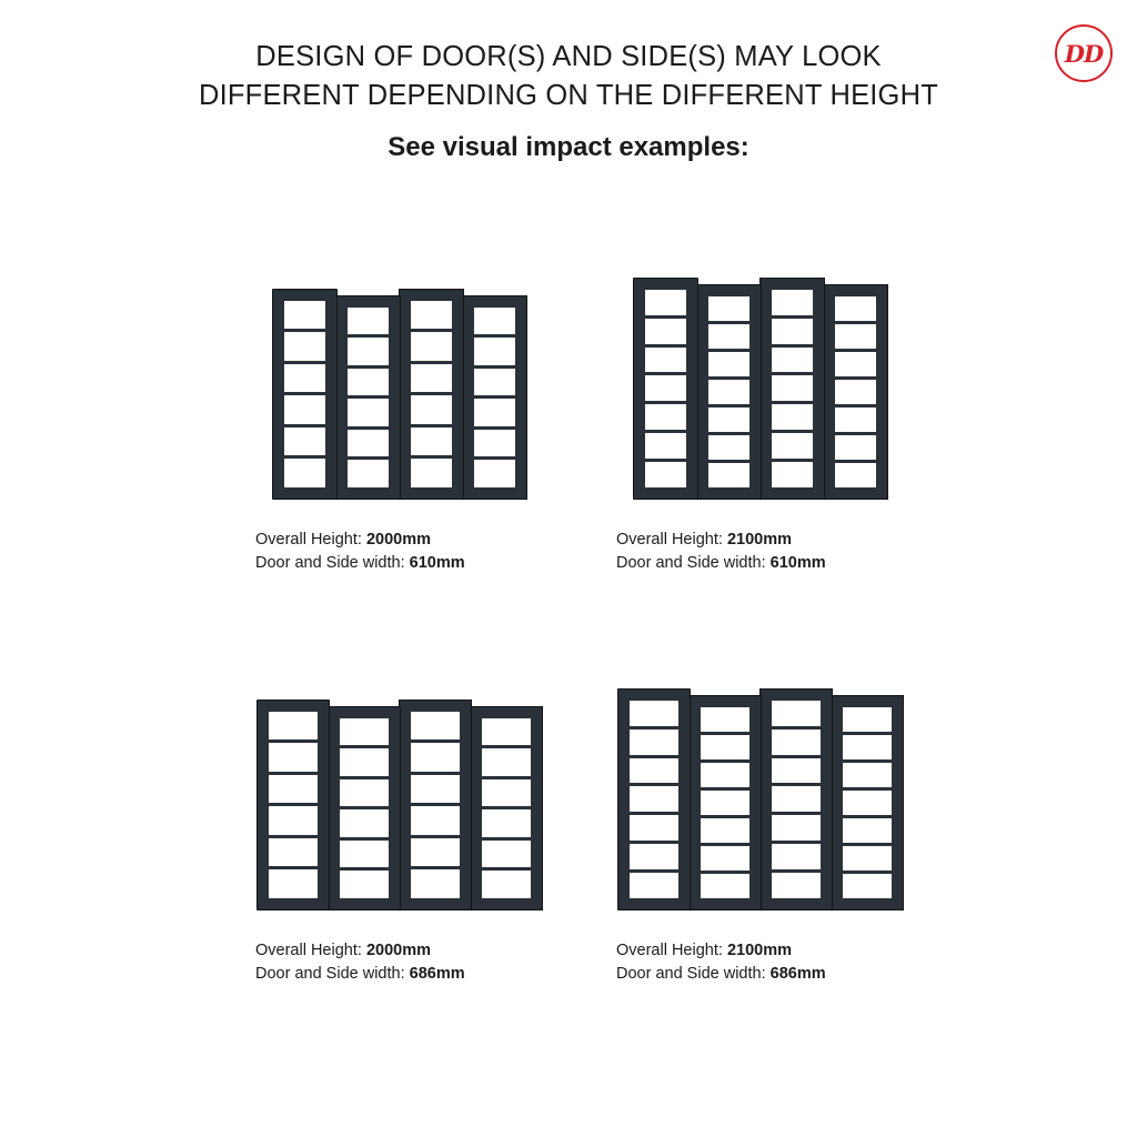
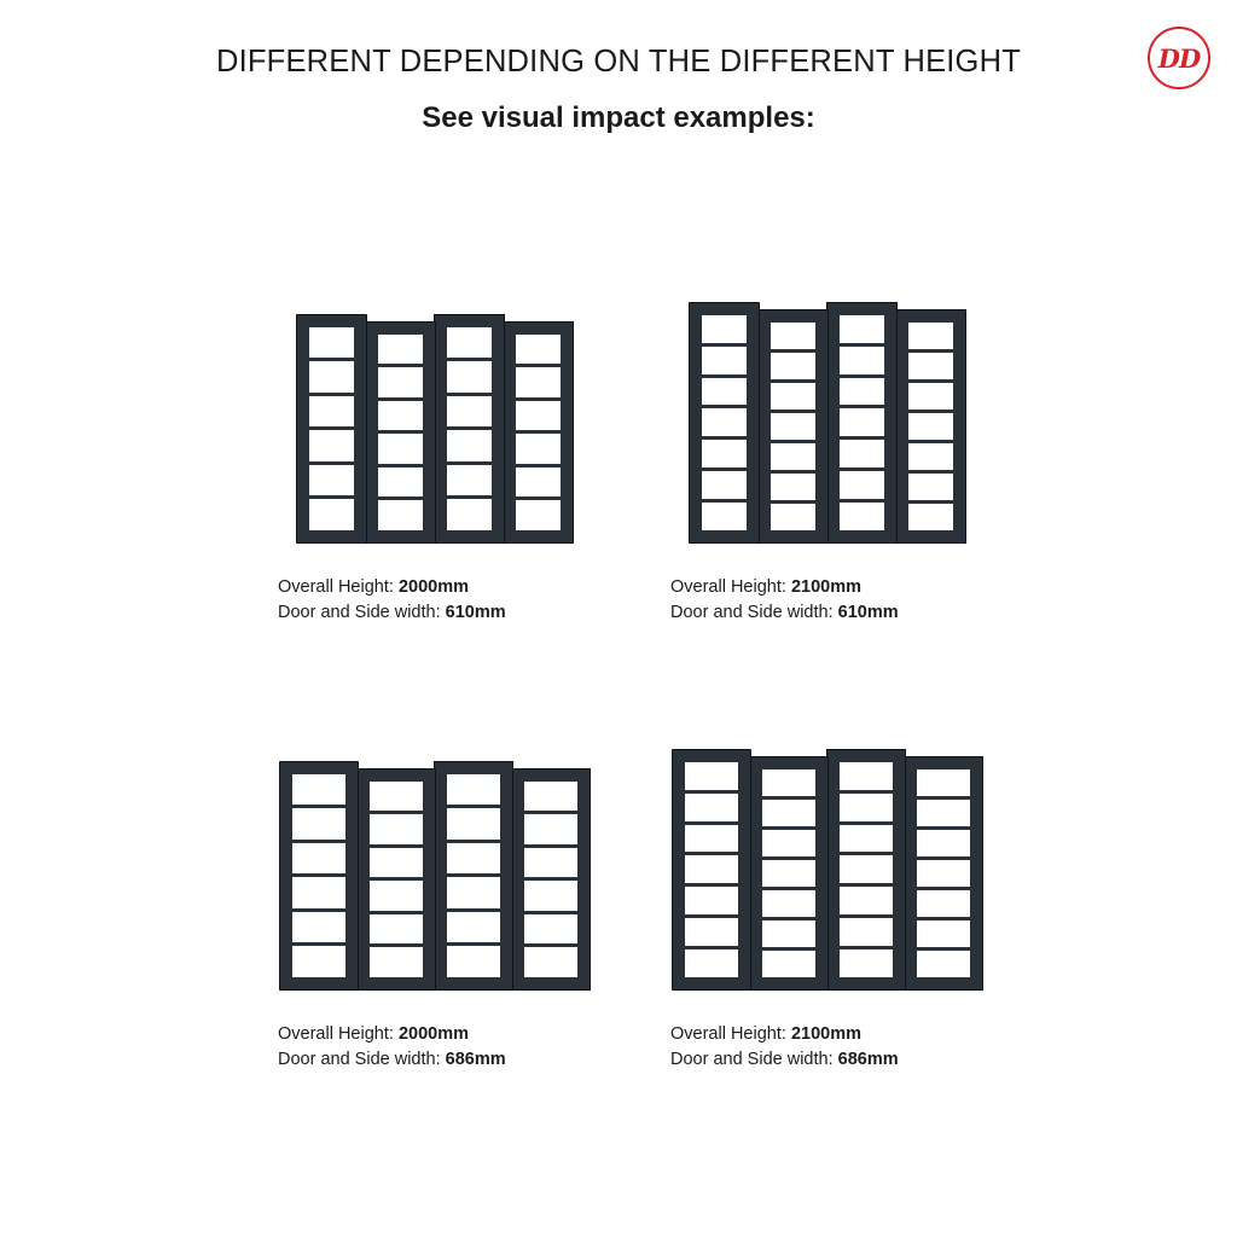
  DD
- DESIGN OF DOOR(S) AND SIDE(S) MAY LOOK
  DIFFERENT DEPENDING ON THE DIFFERENT HEIGHT
  See visual impact examples:
  Overall Height: 2000mm
  Door and Side width: 610mm
  Overall Height: 2100mm
  Door and Side width: 610mm
  Overall Height: 2000mm
  Door and Side width: 686mm
  Overall Height: 2100mm
  Door and Side width: 686mm
